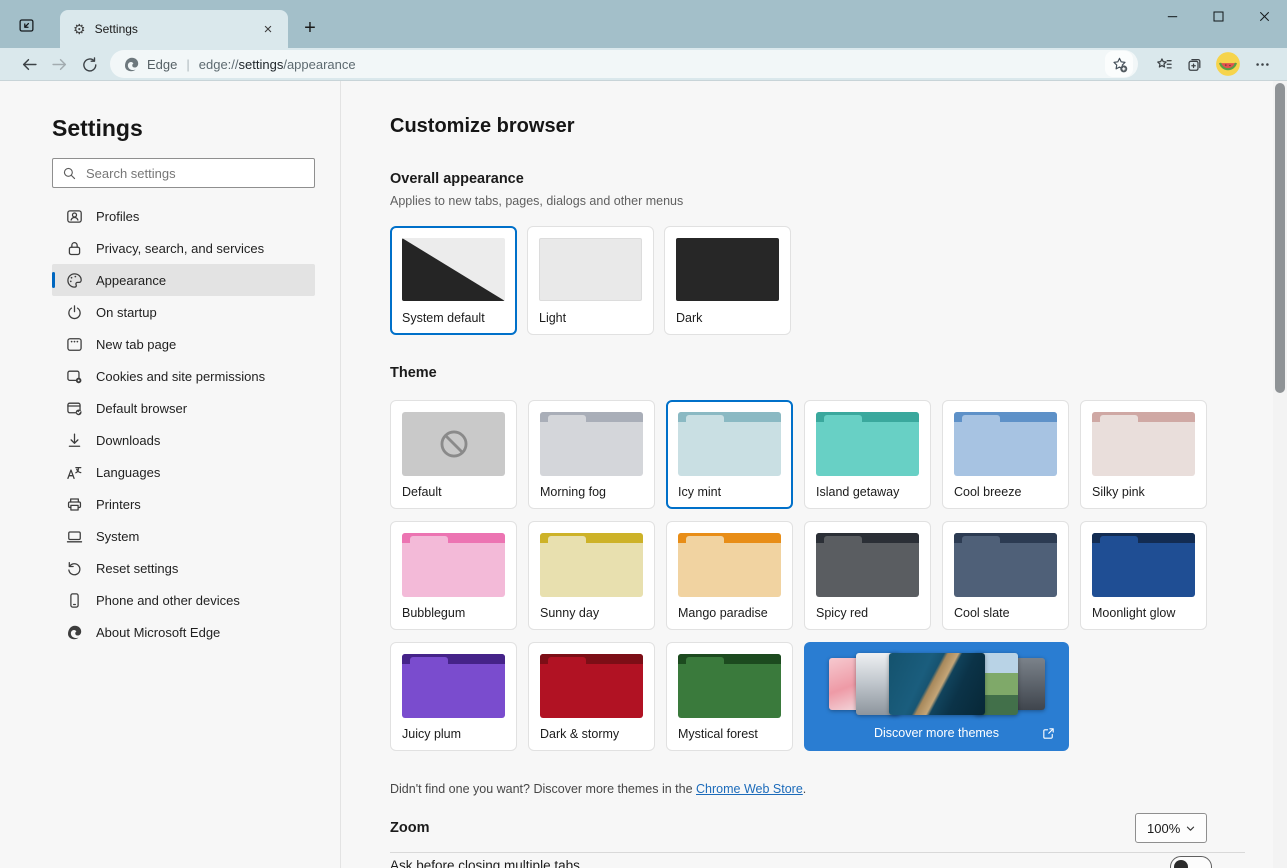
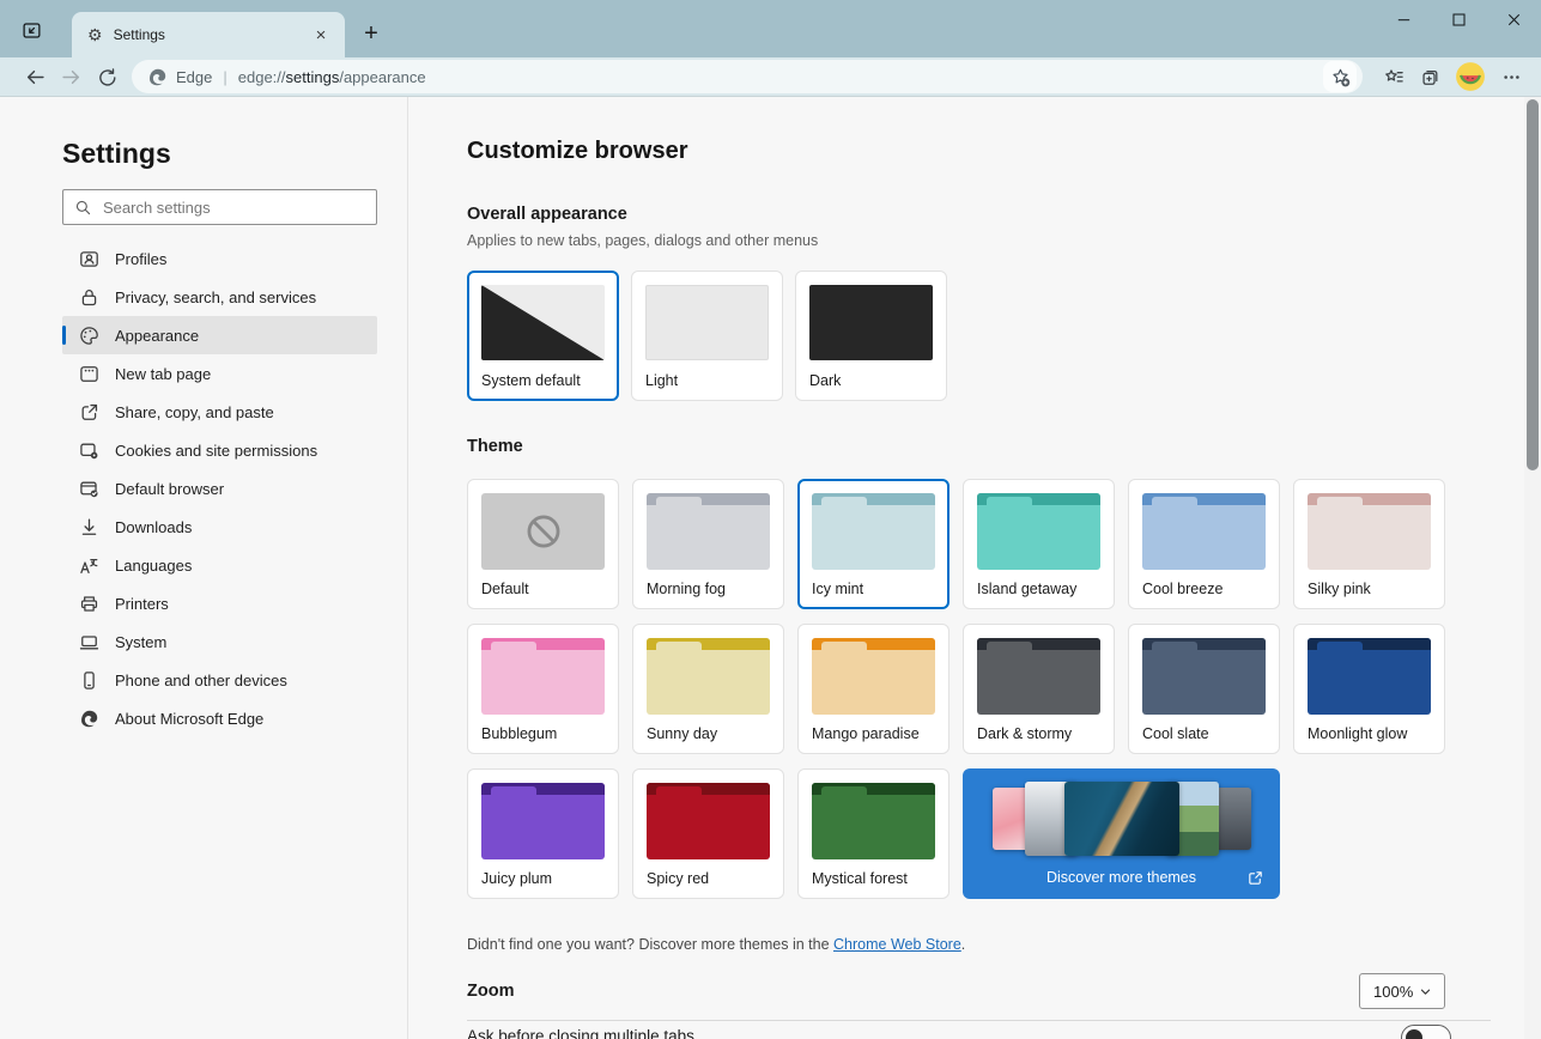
  ⚙
  Settings
  ×
  +
  Edge
  |
  edge://settings/appearance
  Settings
  Search settings
  Profiles
  Privacy, search, and services
  Appearance
- On startup
  New tab page
+ Share, copy, and paste
  Cookies and site permissions
  Default browser
  Downloads
  Languages
  Printers
  System
- Reset settings
  Phone and other devices
  About Microsoft Edge
  Customize browser
  Overall appearance
  Applies to new tabs, pages, dialogs and other menus
  System default
  Light
  Dark
  Theme
  Default
  Morning fog
  Icy mint
  Island getaway
  Cool breeze
  Silky pink
  Bubblegum
  Sunny day
  Mango paradise
- Spicy red
+ Dark & stormy
  Cool slate
  Moonlight glow
  Juicy plum
- Dark & stormy
+ Spicy red
  Mystical forest
  Discover more themes
  Didn't find one you want? Discover more themes in the Chrome Web Store.
  Zoom
  100%
  Ask before closing multiple tabs
